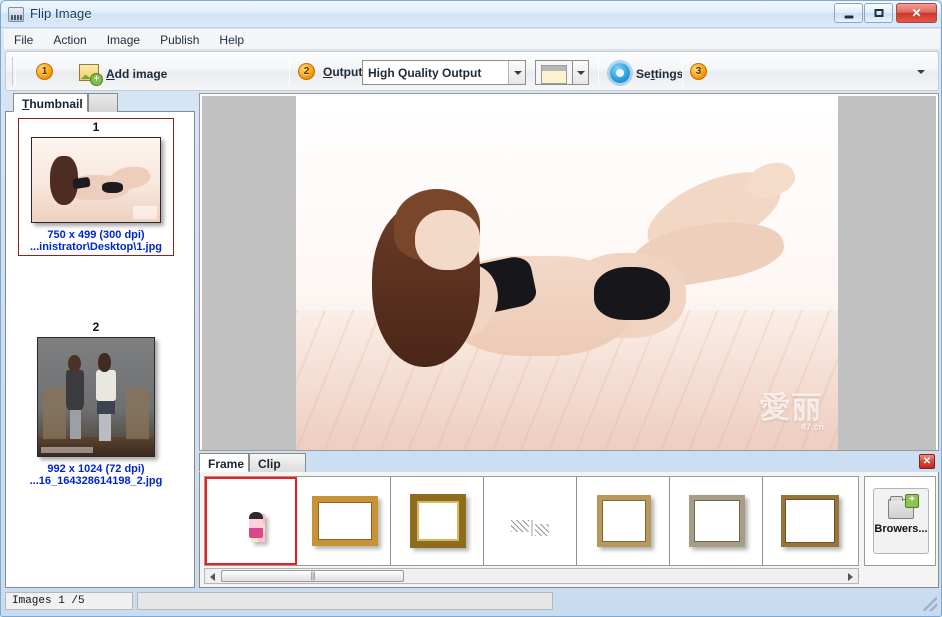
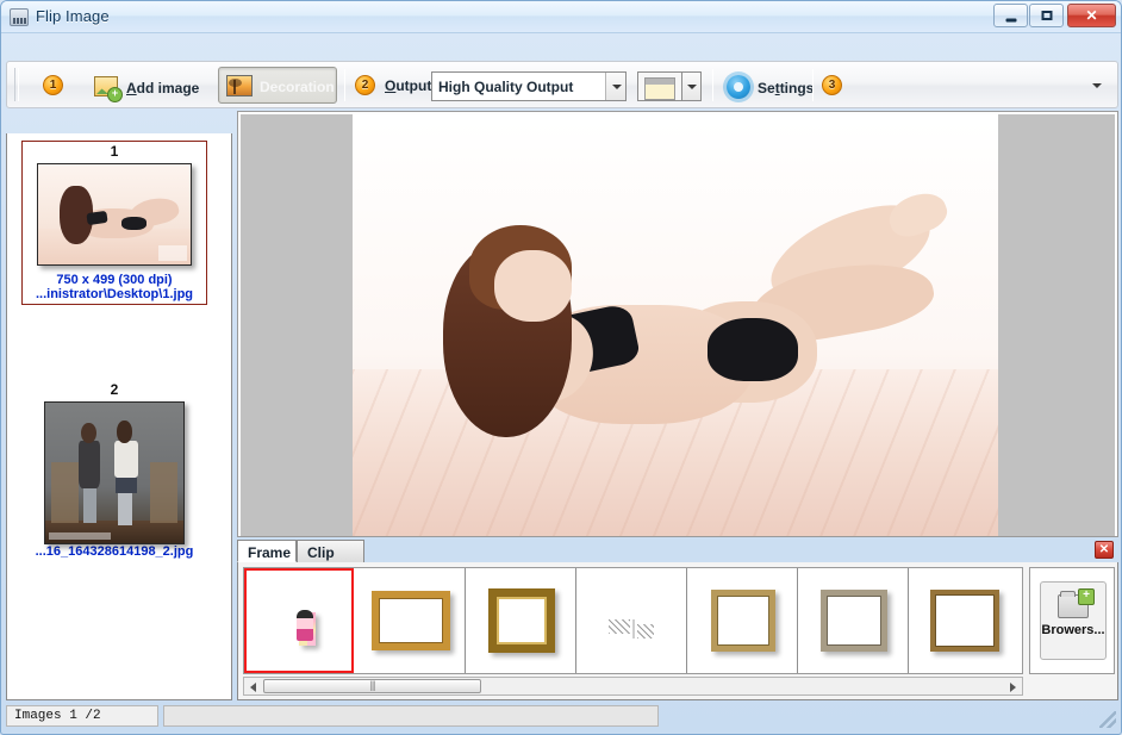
  Flip Image
  ✕
- File
- Action
- Image
- Publish
- Help
  1
  Add image
+ Decoration
  2
  Output
  High Quality Output
  Settings
  3
- Thumbnail
  1
  750 x 499 (300 dpi)
  ...inistrator\Desktop\1.jpg
  2
- 992 x 1024 (72 dpi)
  ...16_164328614198_2.jpg
- 愛丽
- 87.cn
  Frame
  ✕
  Browers...
- Images 1 /5
+ Images 1 /2
